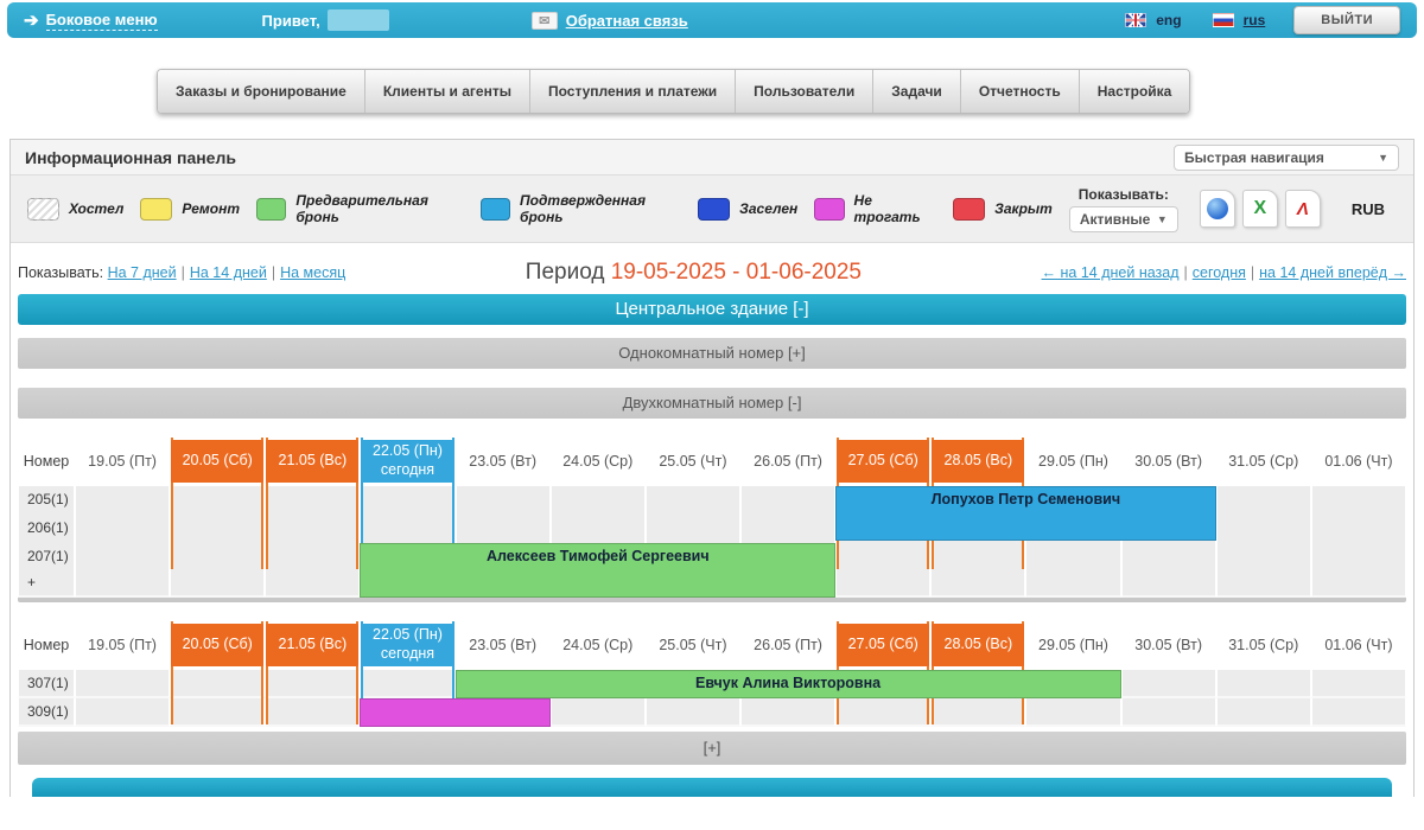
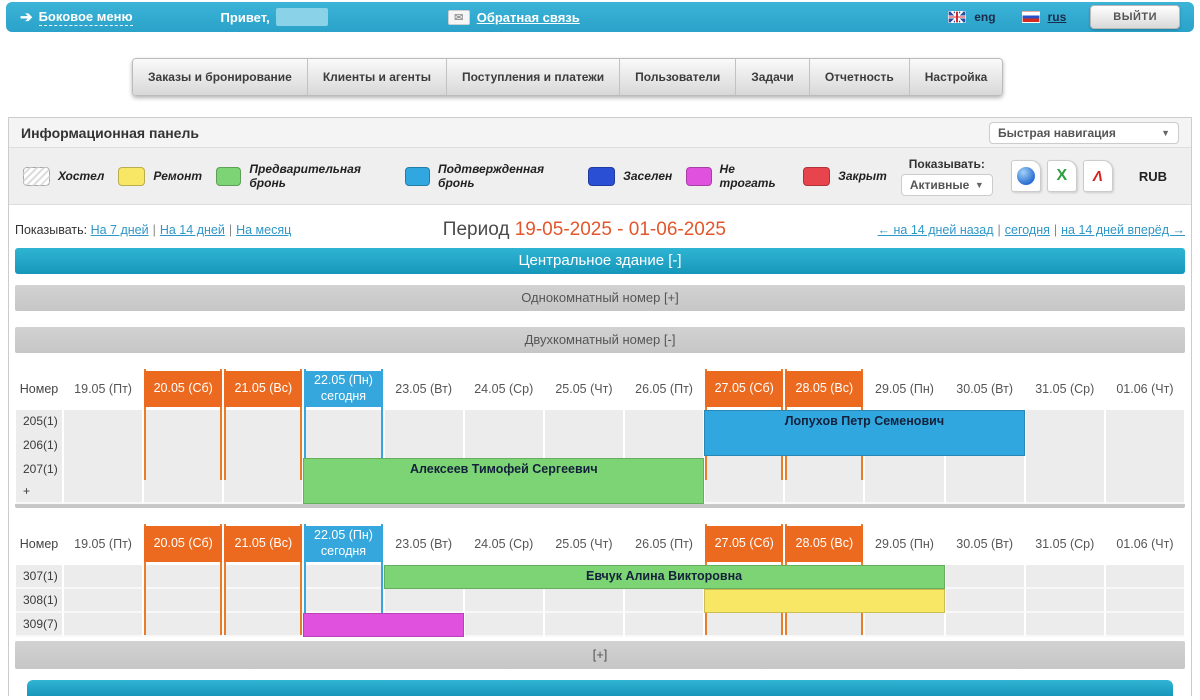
  ➔
  Боковое меню
  Привет,
  ✉
  Обратная связь
  eng
  rus
  ВЫЙТИ
  Заказы и бронирование
  Клиенты и агенты
  Поступления и платежи
  Пользователи
  Задачи
  Отчетность
  Настройка
  Информационная панель
  Быстрая навигация
  ▼
  Хостел
  Ремонт
  Предварительная бронь
  Подтвержденная бронь
  Заселен
  Не трогать
  Закрыт
  Показывать:
  Активные
  ▼
  X
  Λ
  RUB
  Показывать: На 7 дней | На 14 дней | На месяц
  Период 19-05-2025 - 01-06-2025
  ← на 14 дней назад | сегодня | на 14 дней вперёд →
  Центральное здание [-]
  Однокомнатный номер [+]
  Двухкомнатный номер [-]
  Номер
  19.05 (Пт)
  20.05 (Сб)
  21.05 (Вс)
  22.05 (Пн)
  сегодня
  23.05 (Вт)
  24.05 (Ср)
  25.05 (Чт)
  26.05 (Пт)
  27.05 (Сб)
  28.05 (Вс)
  29.05 (Пн)
  30.05 (Вт)
  31.05 (Ср)
  01.06 (Чт)
  205(1)
  Лопухов Петр Семенович
  206(1)
  207(1) +
  Алексеев Тимофей Сергеевич
  Номер
  19.05 (Пт)
  20.05 (Сб)
  21.05 (Вс)
  22.05 (Пн)
  сегодня
  23.05 (Вт)
  24.05 (Ср)
  25.05 (Чт)
  26.05 (Пт)
  27.05 (Сб)
  28.05 (Вс)
  29.05 (Пн)
  30.05 (Вт)
  31.05 (Ср)
  01.06 (Чт)
  307(1)
  Евчук Алина Викторовна
+ 308(1)
- 309(1)
+ 309(7)
  [+]
